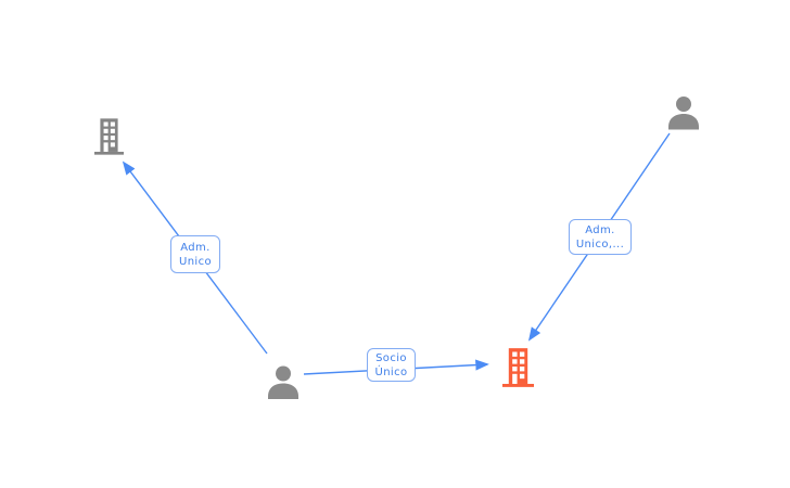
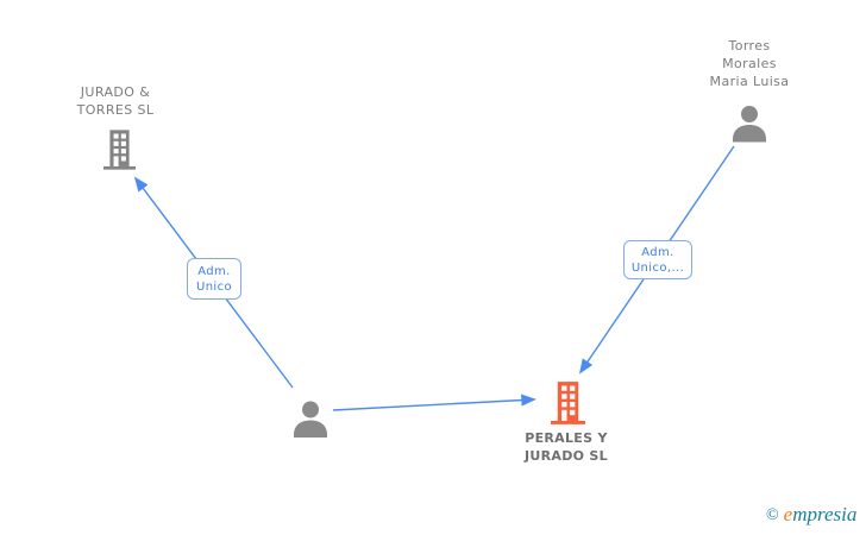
+ JURADO &
+ TORRES SL
+ Torres
+ Morales
+ Maria Luisa
+ PERALES Y
+ JURADO SL
  Adm.
  Unico
- Socio
- Único
  Adm.
  Unico,...
+ © empresia
